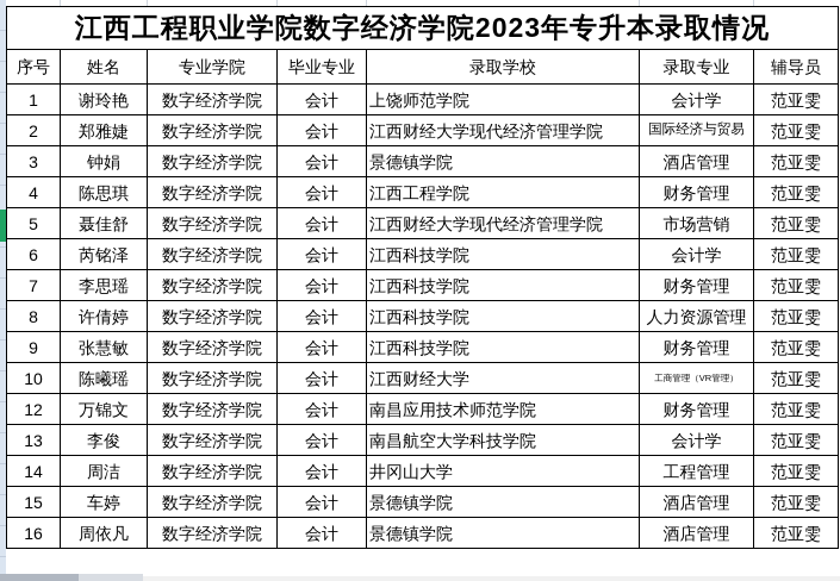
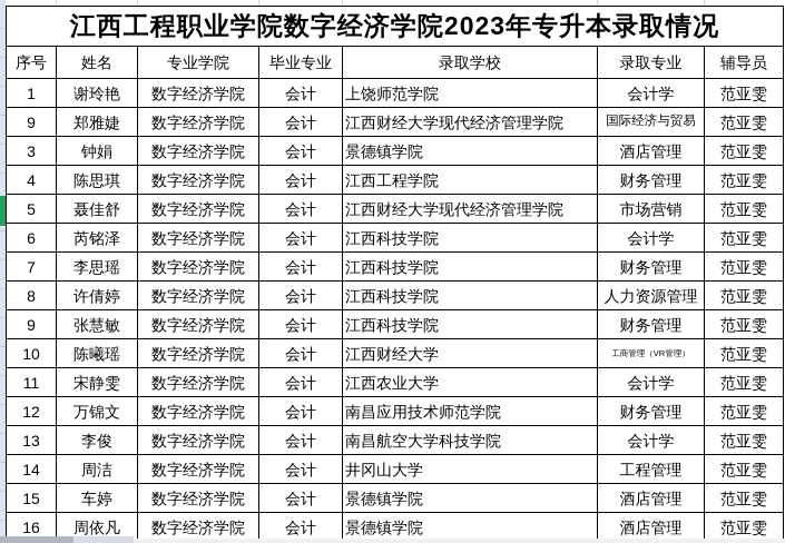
  江西工程职业学院数字经济学院2023年专升本录取情况
  序号	姓名	专业学院	毕业专业	录取学校	录取专业	辅导员
  1	谢玲艳	数字经济学院	会计	上饶师范学院	会计学	范亚雯
- 2	郑雅婕	数字经济学院	会计	江西财经大学现代经济管理学院	国际经济与贸易	范亚雯
+ 9	郑雅婕	数字经济学院	会计	江西财经大学现代经济管理学院	国际经济与贸易	范亚雯
  3	钟娟	数字经济学院	会计	景德镇学院	酒店管理	范亚雯
  4	陈思琪	数字经济学院	会计	江西工程学院	财务管理	范亚雯
  5	聂佳舒	数字经济学院	会计	江西财经大学现代经济管理学院	市场营销	范亚雯
  6	芮铭泽	数字经济学院	会计	江西科技学院	会计学	范亚雯
  7	李思瑶	数字经济学院	会计	江西科技学院	财务管理	范亚雯
  8	许倩婷	数字经济学院	会计	江西科技学院	人力资源管理	范亚雯
  9	张慧敏	数字经济学院	会计	江西科技学院	财务管理	范亚雯
  10	陈曦瑶	数字经济学院	会计	江西财经大学	工商管理（VR管理）	范亚雯
+ 11	宋静雯	数字经济学院	会计	江西农业大学	会计学	范亚雯
  12	万锦文	数字经济学院	会计	南昌应用技术师范学院	财务管理	范亚雯
  13	李俊	数字经济学院	会计	南昌航空大学科技学院	会计学	范亚雯
  14	周洁	数字经济学院	会计	井冈山大学	工程管理	范亚雯
  15	车婷	数字经济学院	会计	景德镇学院	酒店管理	范亚雯
  16	周依凡	数字经济学院	会计	景德镇学院	酒店管理	范亚雯
